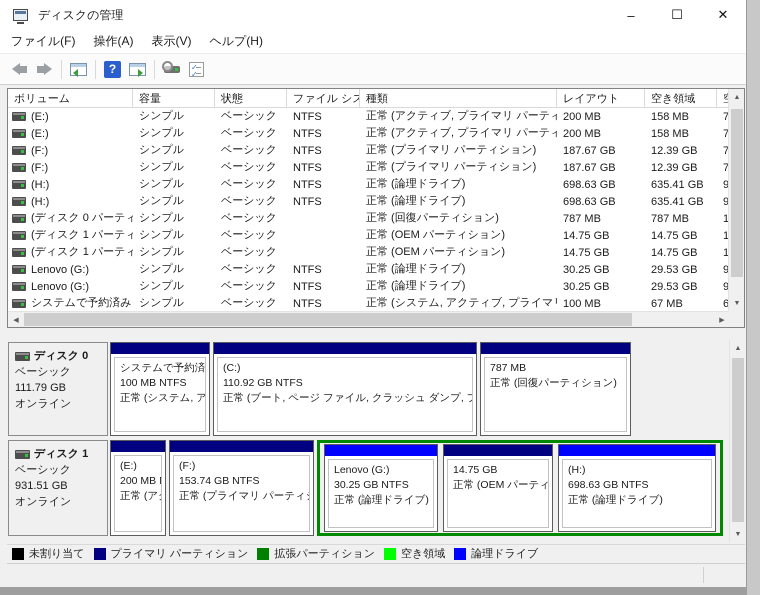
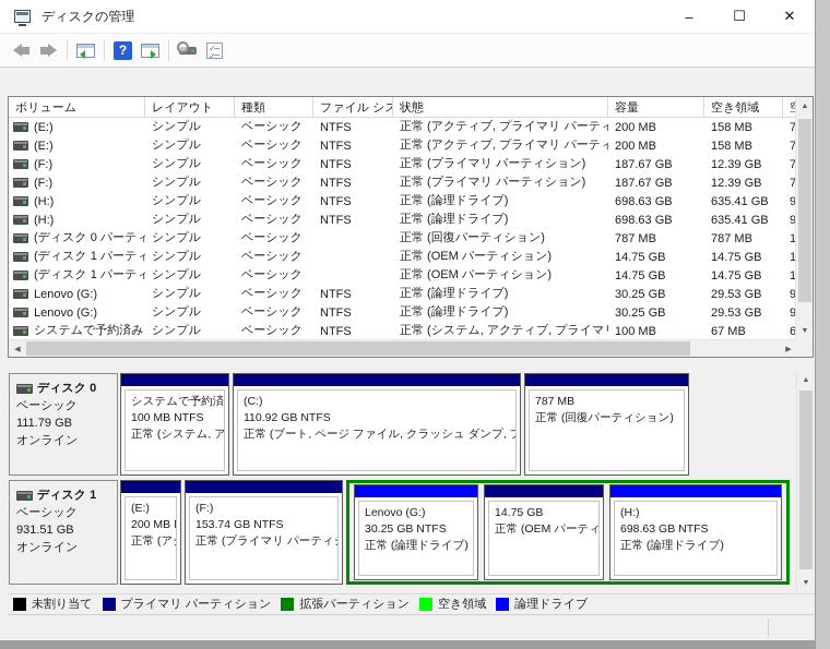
  ディスクの管理
  –
  ☐
  ✕
- ファイル(F)
- 操作(A)
- 表示(V)
- ヘルプ(H)
  ?
  ✓
  ✓
  ボリューム
- 容量
+ レイアウト
- 状態
+ 種類
  ファイル シス
- 種類
+ 状態
- レイアウト
+ 容量
  空き領域
  (E:)
  シンプル
  ベーシック
  NTFS
  正常 (アクティブ, プライマリ パーティ
  200 MB
  158 MB
  7
  (E:)
  シンプル
  ベーシック
  NTFS
  正常 (アクティブ, プライマリ パーティ
  200 MB
  158 MB
  7
  (F:)
  シンプル
  ベーシック
  NTFS
  正常 (プライマリ パーティション)
  187.67 GB
  12.39 GB
  7
  (F:)
  シンプル
  ベーシック
  NTFS
  正常 (プライマリ パーティション)
  187.67 GB
  12.39 GB
  7
  (H:)
  シンプル
  ベーシック
  NTFS
  正常 (論理ドライブ)
  698.63 GB
  635.41 GB
  9
  (H:)
  シンプル
  ベーシック
  NTFS
  正常 (論理ドライブ)
  698.63 GB
  635.41 GB
  9
  (ディスク 0 パーティ
  シンプル
  ベーシック
  正常 (回復パーティション)
  787 MB
  787 MB
  1
  (ディスク 1 パーティ
  シンプル
  ベーシック
  正常 (OEM パーティション)
  14.75 GB
  14.75 GB
  1
  (ディスク 1 パーティ
  シンプル
  ベーシック
  正常 (OEM パーティション)
  14.75 GB
  14.75 GB
  1
  Lenovo (G:)
  シンプル
  ベーシック
  NTFS
  正常 (論理ドライブ)
  30.25 GB
  29.53 GB
  9
  Lenovo (G:)
  シンプル
  ベーシック
  NTFS
  正常 (論理ドライブ)
  30.25 GB
  29.53 GB
  9
  システムで予約済み
  シンプル
  ベーシック
  NTFS
  正常 (システム, アクティブ, プライマ
  100 MB
  67 MB
  6
  ディスク 0
  ベーシック
  111.79 GB
  オンライン
  システムで予約済
  100 MB NTFS
  (C:)
  110.92 GB NTFS
  787 MB
  正常 (回復パーティション)
  ディスク 1
  ベーシック
  931.51 GB
  オンライン
  (E:)
  (F:)
  153.74 GB NTFS
  正常 (プライマリ パーティ
  Lenovo (G:)
  30.25 GB NTFS
  正常 (論理ドライブ)
  14.75 GB
  正常 (OEM パーティ
  (H:)
  698.63 GB NTFS
  正常 (論理ドライブ)
  未割り当て
  プライマリ パーティション
  拡張パーティション
  空き領域
  論理ドライブ
